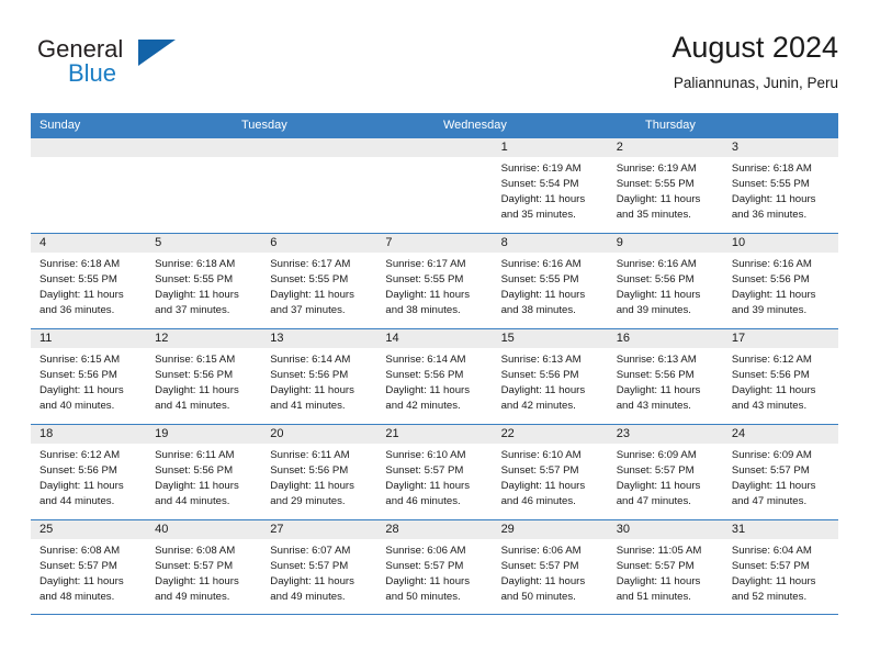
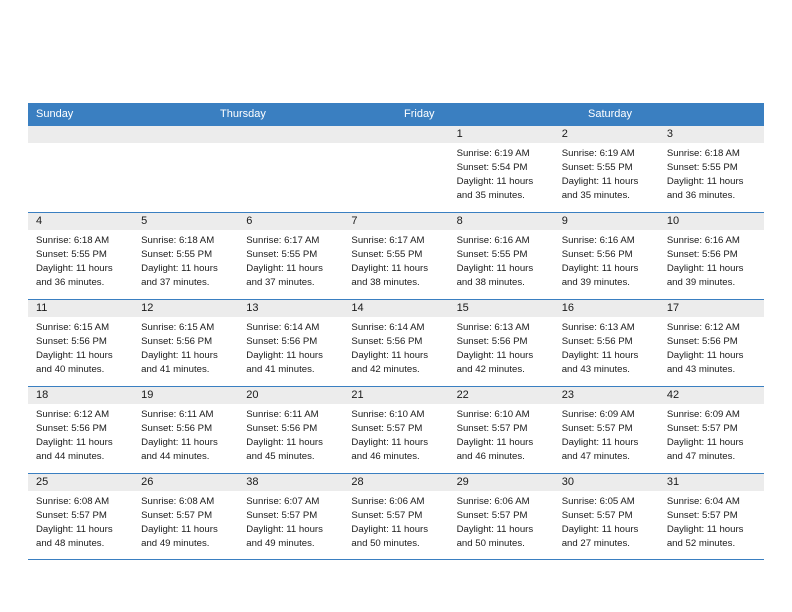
- General
- Blue
- August 2024
- Paliannunas, Junin, Peru
  Sunday
- Tuesday
- Wednesday
  Thursday
+ Friday
+ Saturday
  1
  Sunrise: 6:19 AM
  Sunset: 5:54 PM
  Daylight: 11 hours
  and 35 minutes.
  2
  Sunrise: 6:19 AM
  Sunset: 5:55 PM
  Daylight: 11 hours
  and 35 minutes.
  3
  Sunrise: 6:18 AM
  Sunset: 5:55 PM
  Daylight: 11 hours
  and 36 minutes.
  4
  Sunrise: 6:18 AM
  Sunset: 5:55 PM
  Daylight: 11 hours
  and 36 minutes.
  5
  Sunrise: 6:18 AM
  Sunset: 5:55 PM
  Daylight: 11 hours
  and 37 minutes.
  6
  Sunrise: 6:17 AM
  Sunset: 5:55 PM
  Daylight: 11 hours
  and 37 minutes.
  7
  Sunrise: 6:17 AM
  Sunset: 5:55 PM
  Daylight: 11 hours
  and 38 minutes.
  8
  Sunrise: 6:16 AM
  Sunset: 5:55 PM
  Daylight: 11 hours
  and 38 minutes.
  9
  Sunrise: 6:16 AM
  Sunset: 5:56 PM
  Daylight: 11 hours
  and 39 minutes.
  10
  Sunrise: 6:16 AM
  Sunset: 5:56 PM
  Daylight: 11 hours
  and 39 minutes.
  11
  Sunrise: 6:15 AM
  Sunset: 5:56 PM
  Daylight: 11 hours
  and 40 minutes.
  12
  Sunrise: 6:15 AM
  Sunset: 5:56 PM
  Daylight: 11 hours
  and 41 minutes.
  13
  Sunrise: 6:14 AM
  Sunset: 5:56 PM
  Daylight: 11 hours
  and 41 minutes.
  14
  Sunrise: 6:14 AM
  Sunset: 5:56 PM
  Daylight: 11 hours
  and 42 minutes.
  15
  Sunrise: 6:13 AM
  Sunset: 5:56 PM
  Daylight: 11 hours
  and 42 minutes.
  16
  Sunrise: 6:13 AM
  Sunset: 5:56 PM
  Daylight: 11 hours
  and 43 minutes.
  17
  Sunrise: 6:12 AM
  Sunset: 5:56 PM
  Daylight: 11 hours
  and 43 minutes.
  18
  Sunrise: 6:12 AM
  Sunset: 5:56 PM
  Daylight: 11 hours
  and 44 minutes.
  19
  Sunrise: 6:11 AM
  Sunset: 5:56 PM
  Daylight: 11 hours
  and 44 minutes.
  20
  Sunrise: 6:11 AM
  Sunset: 5:56 PM
  Daylight: 11 hours
- and 29 minutes.
+ and 45 minutes.
  21
  Sunrise: 6:10 AM
  Sunset: 5:57 PM
  Daylight: 11 hours
  and 46 minutes.
  22
  Sunrise: 6:10 AM
  Sunset: 5:57 PM
  Daylight: 11 hours
  and 46 minutes.
  23
  Sunrise: 6:09 AM
  Sunset: 5:57 PM
  Daylight: 11 hours
  and 47 minutes.
- 24
+ 42
  Sunrise: 6:09 AM
  Sunset: 5:57 PM
  Daylight: 11 hours
  and 47 minutes.
  25
  Sunrise: 6:08 AM
  Sunset: 5:57 PM
  Daylight: 11 hours
  and 48 minutes.
- 40
+ 26
  Sunrise: 6:08 AM
  Sunset: 5:57 PM
  Daylight: 11 hours
  and 49 minutes.
- 27
+ 38
  Sunrise: 6:07 AM
  Sunset: 5:57 PM
  Daylight: 11 hours
  and 49 minutes.
  28
  Sunrise: 6:06 AM
  Sunset: 5:57 PM
  Daylight: 11 hours
  and 50 minutes.
  29
  Sunrise: 6:06 AM
  Sunset: 5:57 PM
  Daylight: 11 hours
  and 50 minutes.
  30
- Sunrise: 11:05 AM
+ Sunrise: 6:05 AM
  Sunset: 5:57 PM
  Daylight: 11 hours
- and 51 minutes.
+ and 27 minutes.
  31
  Sunrise: 6:04 AM
  Sunset: 5:57 PM
  Daylight: 11 hours
  and 52 minutes.
